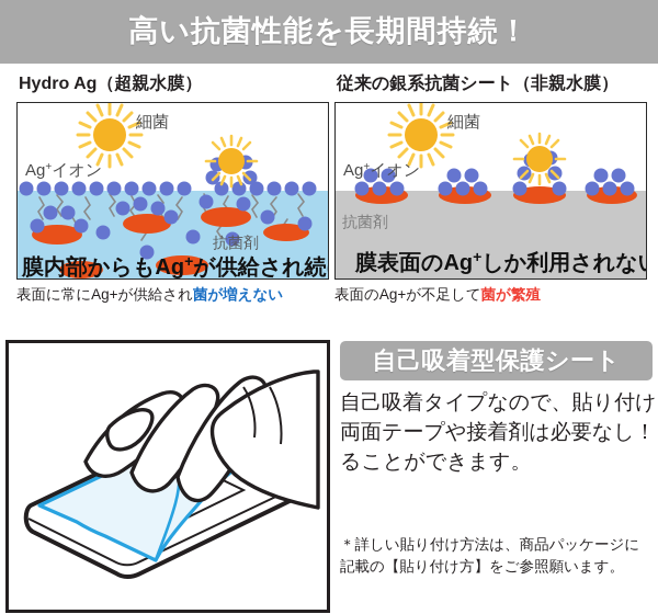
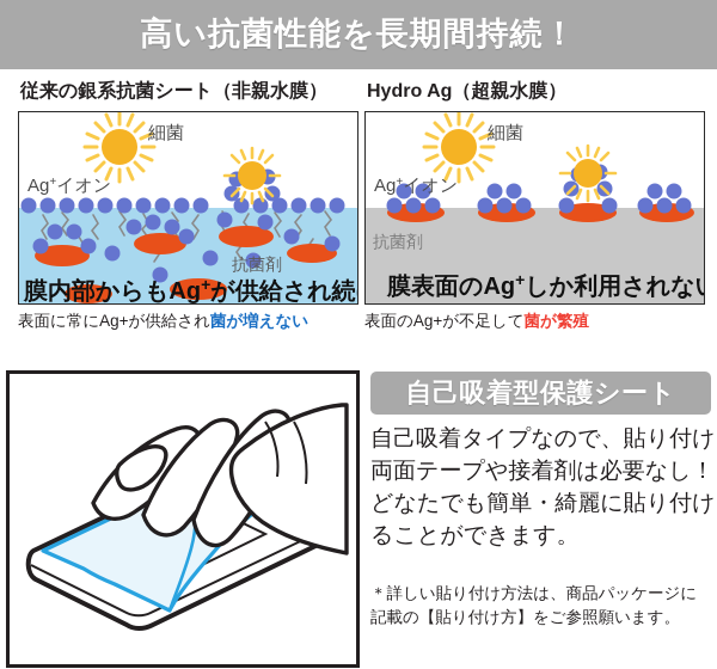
  高い抗菌性能を長期間持続！
- Hydro Ag（超親水膜）
+ 従来の銀系抗菌シート（非親水膜）
  細菌
  Ag+イオン
  抗菌剤
  膜内部からもAg+が供給され続
  表面に常にAg+が供給され菌が増えない
- 従来の銀系抗菌シート（非親水膜）
+ Hydro Ag（超親水膜）
  細菌
  Ag+イオン
  抗菌剤
  膜表面のAg+しか利用されな
  表面のAg+が不足して菌が繁殖
  自己吸着型保護シート
  自己吸着タイプなので、貼り付け
  両面テープや接着剤は必要なし！
+ どなたでも簡単・綺麗に貼り付け
  ることができます。
  ＊詳しい貼り付け方法は、商品パッケージに
  記載の【貼り付け方】をご参照願います。
